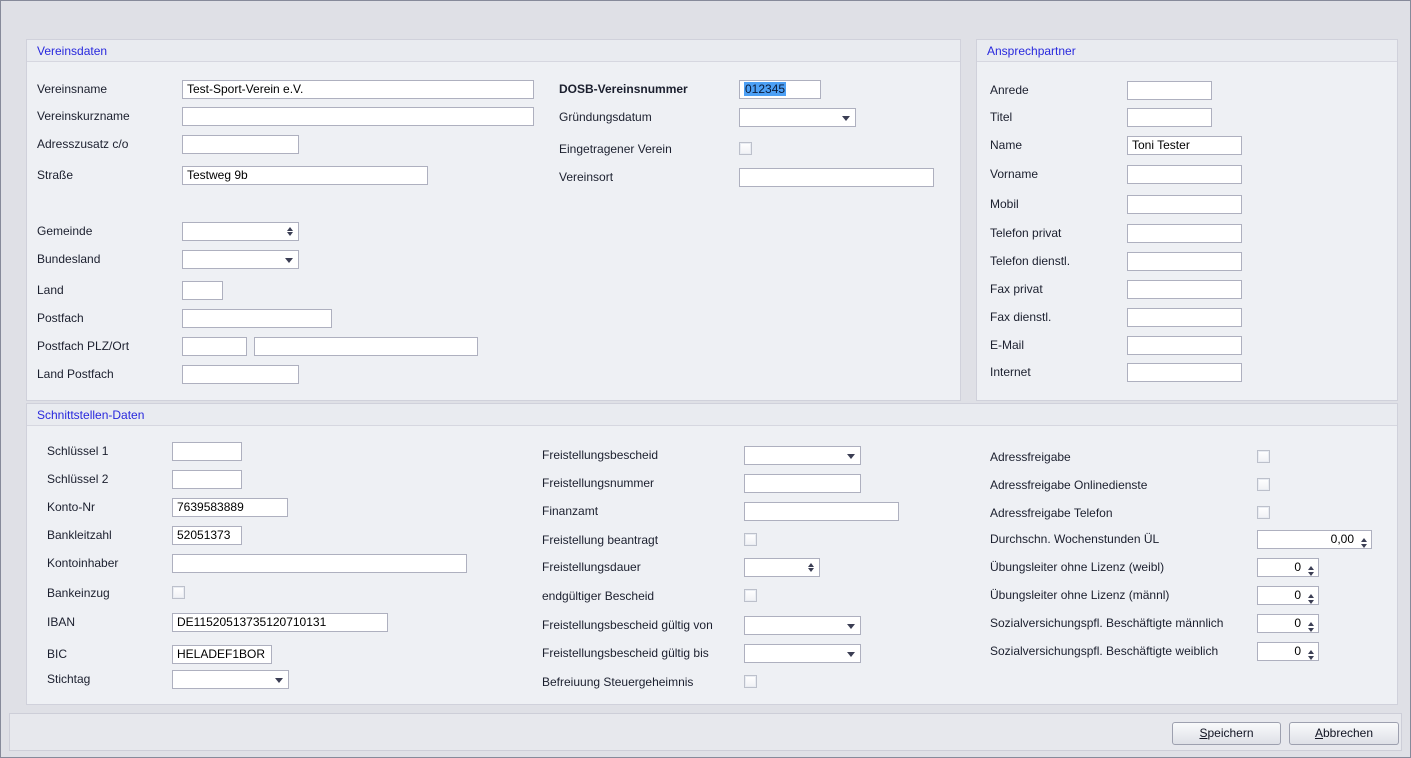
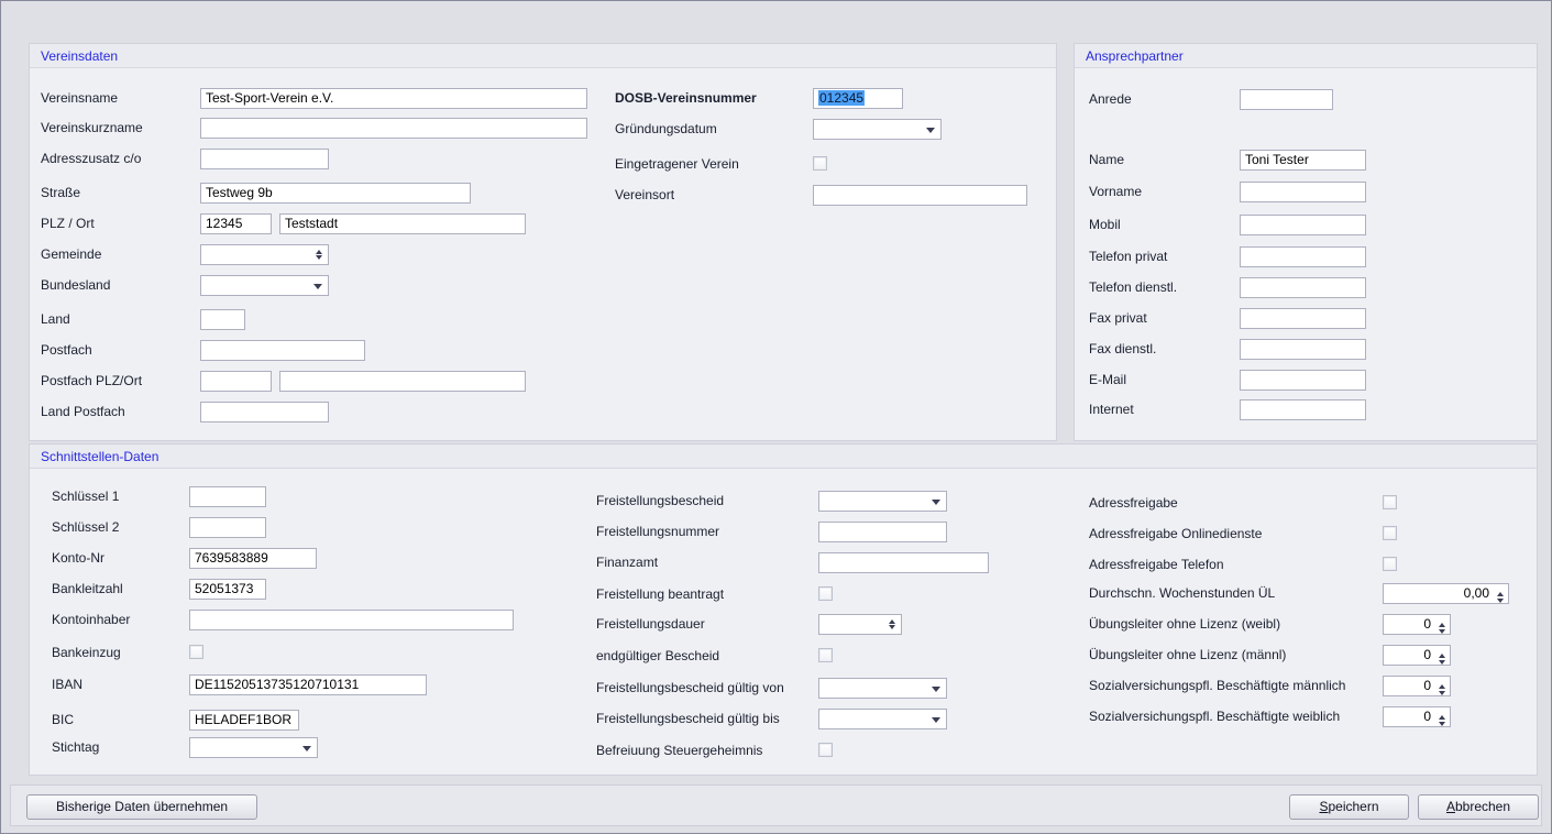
  Vereinsdaten
  Vereinsname
  Test-Sport-Verein e.V.
  Vereinskurzname
  Adresszusatz c/o
  Straße
  Testweg 9b
+ PLZ / Ort
+ 12345
+ Teststadt
  Gemeinde
  Bundesland
  Land
  Postfach
  Postfach PLZ/Ort
  Land Postfach
  DOSB-Vereinsnummer
  012345
  Gründungsdatum
  Eingetragener Verein
  Vereinsort
  Ansprechpartner
  Anrede
- Titel
  Name
  Toni Tester
  Vorname
  Mobil
  Telefon privat
  Telefon dienstl.
  Fax privat
  Fax dienstl.
  E-Mail
  Internet
  Schnittstellen-Daten
  Schlüssel 1
  Schlüssel 2
  Konto-Nr
  7639583889
  Bankleitzahl
  52051373
  Kontoinhaber
  Bankeinzug
  IBAN
  DE11520513735120710131
  BIC
  HELADEF1BOR
  Stichtag
  Freistellungsbescheid
  Freistellungsnummer
  Finanzamt
  Freistellung beantragt
  Freistellungsdauer
  endgültiger Bescheid
  Freistellungsbescheid gültig von
  Freistellungsbescheid gültig bis
  Befreiuung Steuergeheimnis
  Adressfreigabe
  Adressfreigabe Onlinedienste
  Adressfreigabe Telefon
  Durchschn. Wochenstunden ÜL
  0,00
  Übungsleiter ohne Lizenz (weibl)
  0
  Übungsleiter ohne Lizenz (männl)
  0
  Sozialversichungspfl. Beschäftigte männlich
  0
  Sozialversichungspfl. Beschäftigte weiblich
  0
+ Bisherige Daten übernehmen
  Speichern
  Abbrechen
